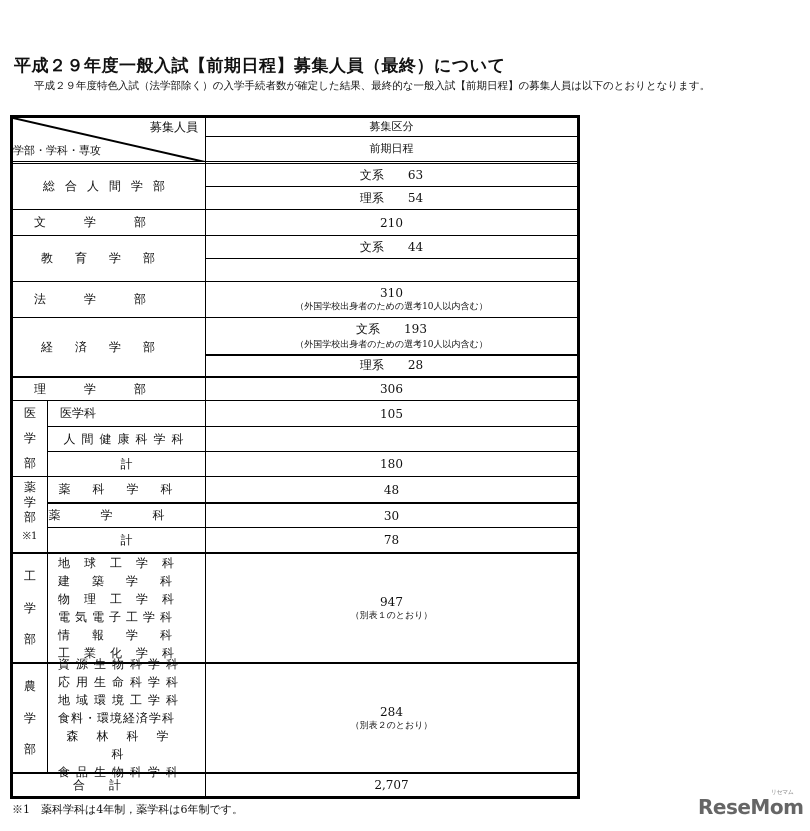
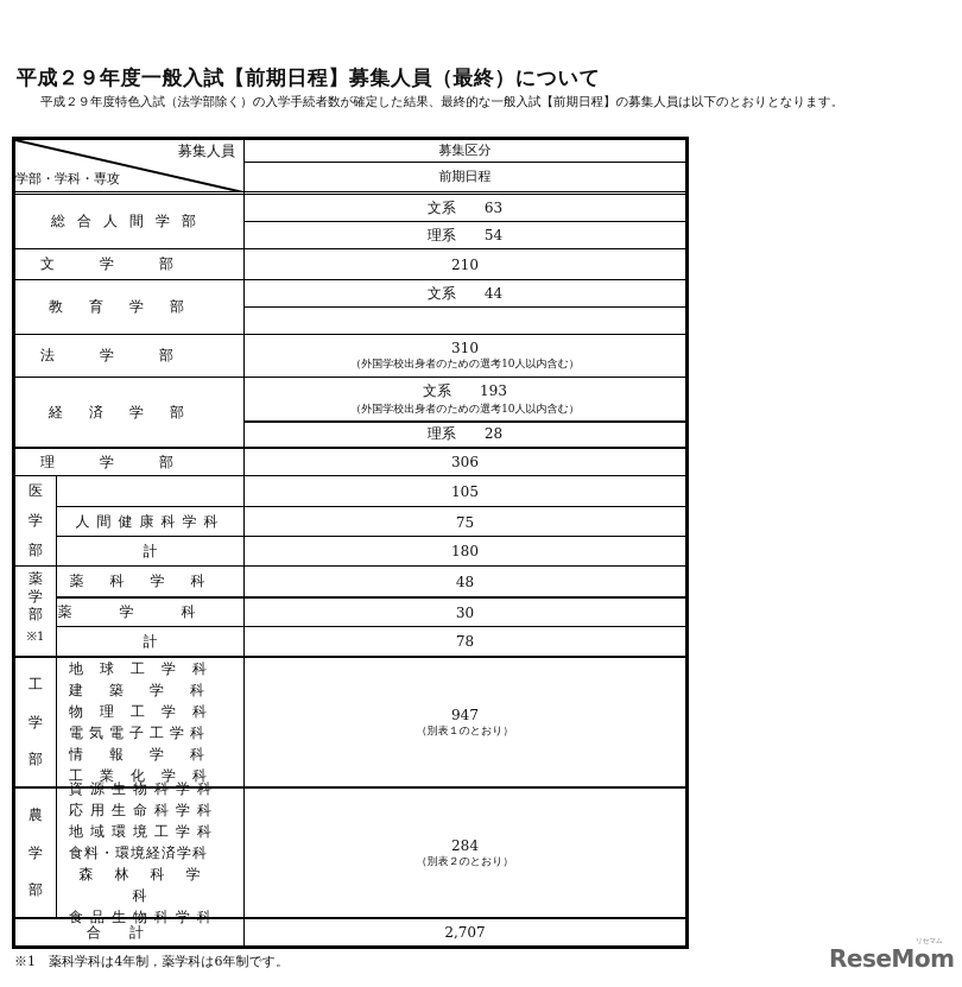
  平成２９年度一般入試【前期日程】募集人員（最終）について
  平成２９年度特色入試（法学部除く）の入学手続者数が確定した結果、最終的な一般入試【前期日程】の募集人員は以下のとおりとなります。
  募集人員
  学部・学科・専攻
  募集区分
  前期日程
  総合人間学部
  文系 63
  理系 54
  文学部
  210
  教育学部
  文系 44
  法学部
  310
  （外国学校出身者のための選考10人以内含む）
  経済学部
  文系 193
  （外国学校出身者のための選考10人以内含む）
  理系 28
  理学部
  306
  医
  学
  部
- 医学科
  105
  人間健康科学科
+ 75
  計
  180
  薬
  学
  部
  ※1
  薬科学科
  48
  薬学科
  30
  計
  78
  工
  学
  部
  地球工学科
  建築学科
  物理工学科
  電気電子工学科
  情報学科
  工業化学科
  947
  （別表１のとおり）
  農
  学
  部
  資源生物科学科
  応用生命科学科
  地域環境工学科
  食料・環境経済学科
  森林科学科
  食品生物科学科
  284
  （別表２のとおり）
  合計
  2,707
  ※1 薬科学科は4年制，薬学科は6年制です。
  ReseMom
